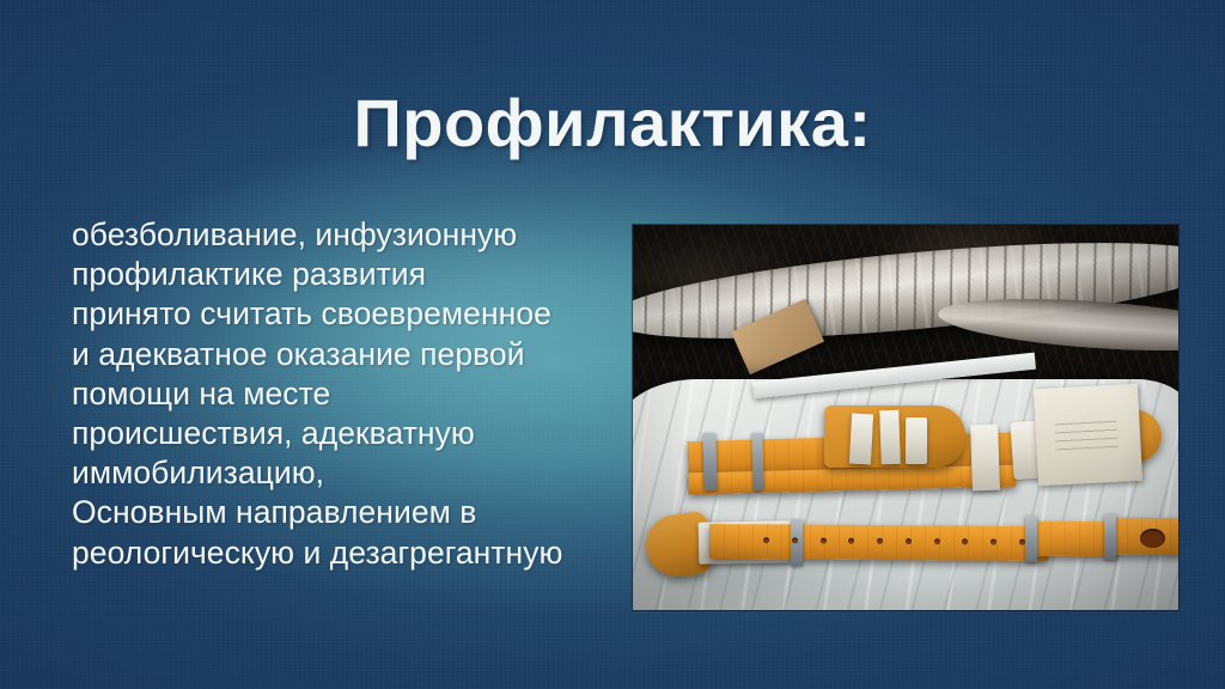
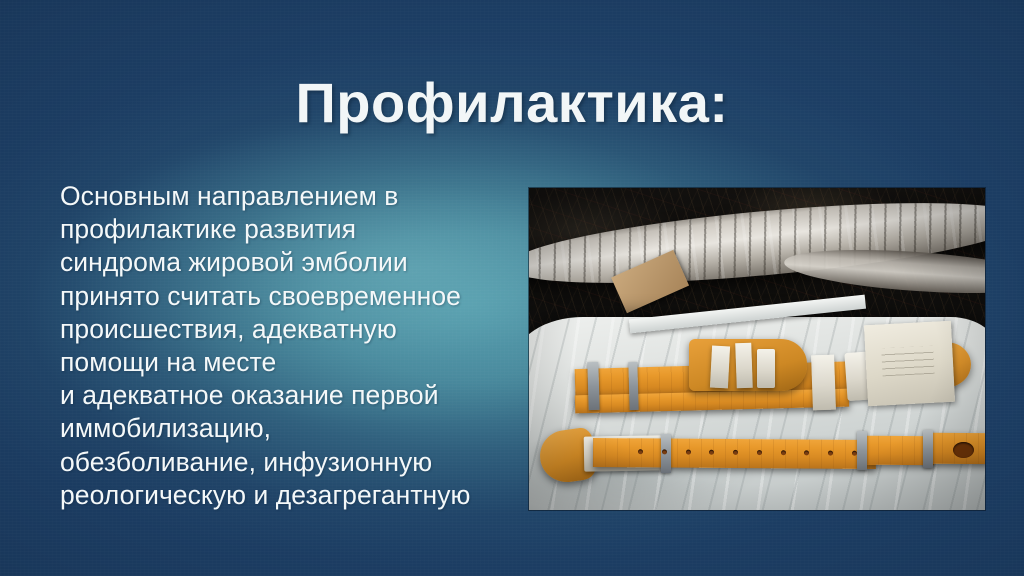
  Профилактика:
- обезболивание, инфузионную
+ Основным направлением в
  профилактике развития
+ синдрома жировой эмболии
  принято считать своевременное
- и адекватное оказание первой
+ происшествия, адекватную
  помощи на месте
- происшествия, адекватную
+ и адекватное оказание первой
  иммобилизацию,
- Основным направлением в
+ обезболивание, инфузионную
  реологическую и дезагрегантную
